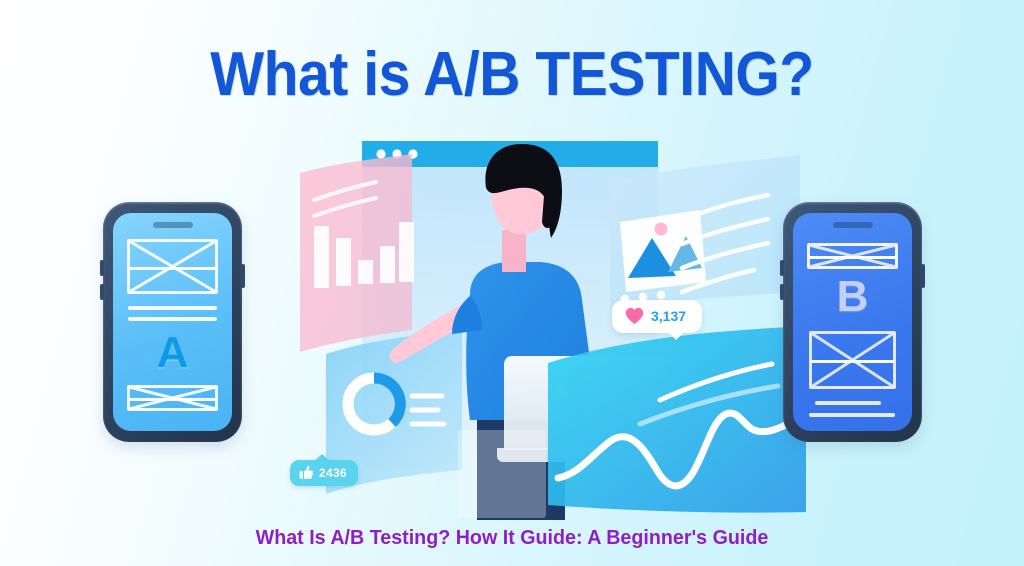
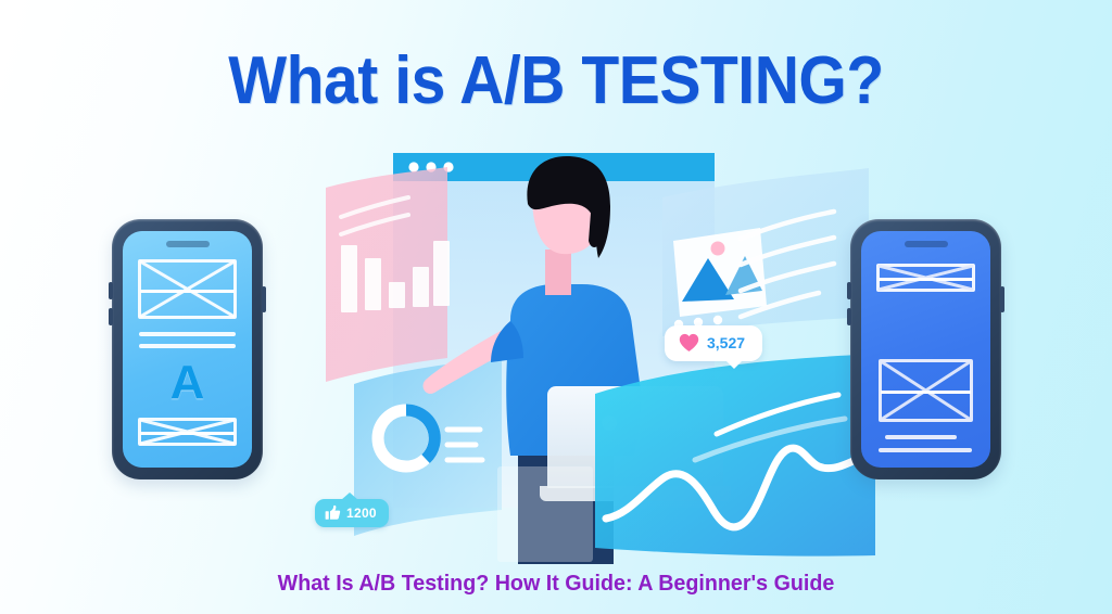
  What is A/B TESTING?
  A
- B
- 2436
+ 1200
- 3,137
+ 3,527
  What Is A/B Testing? How It Guide: A Beginner's Guide
